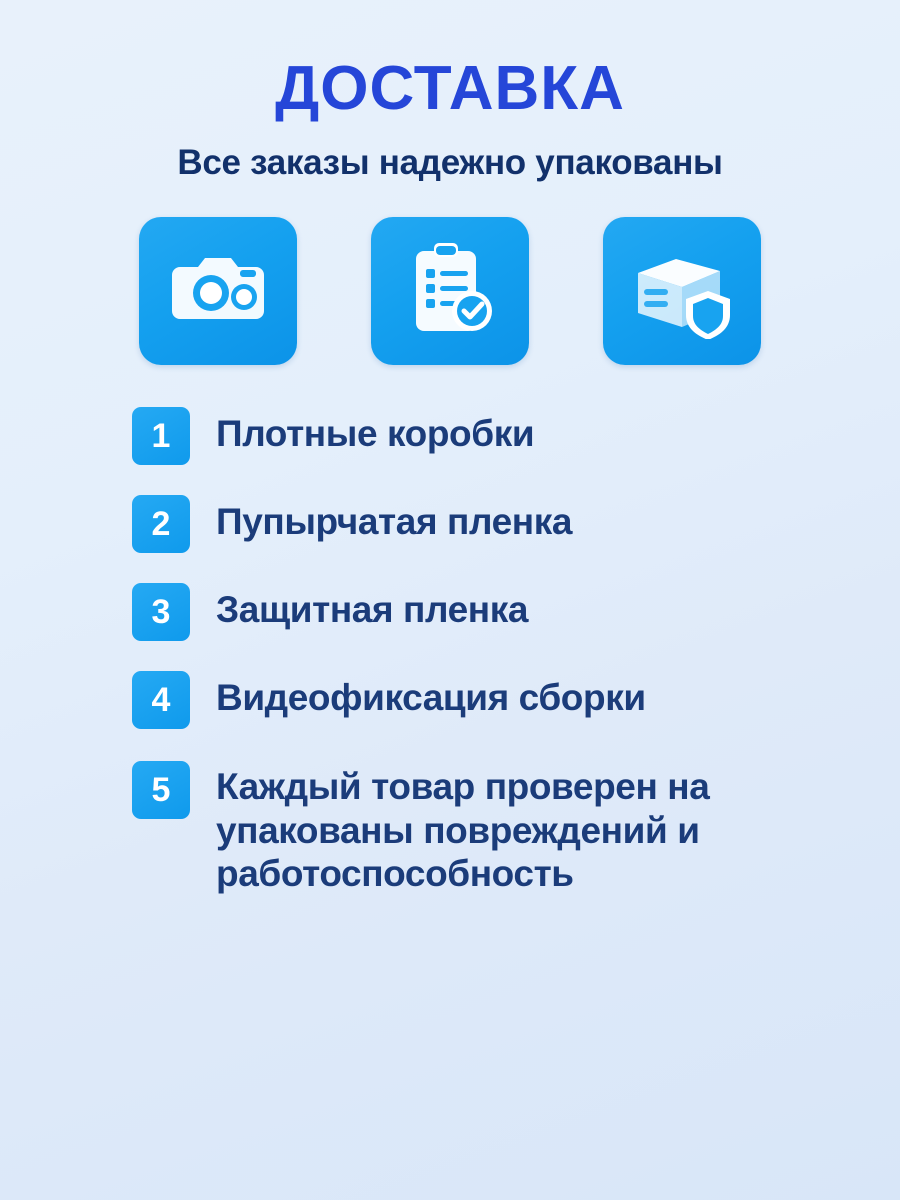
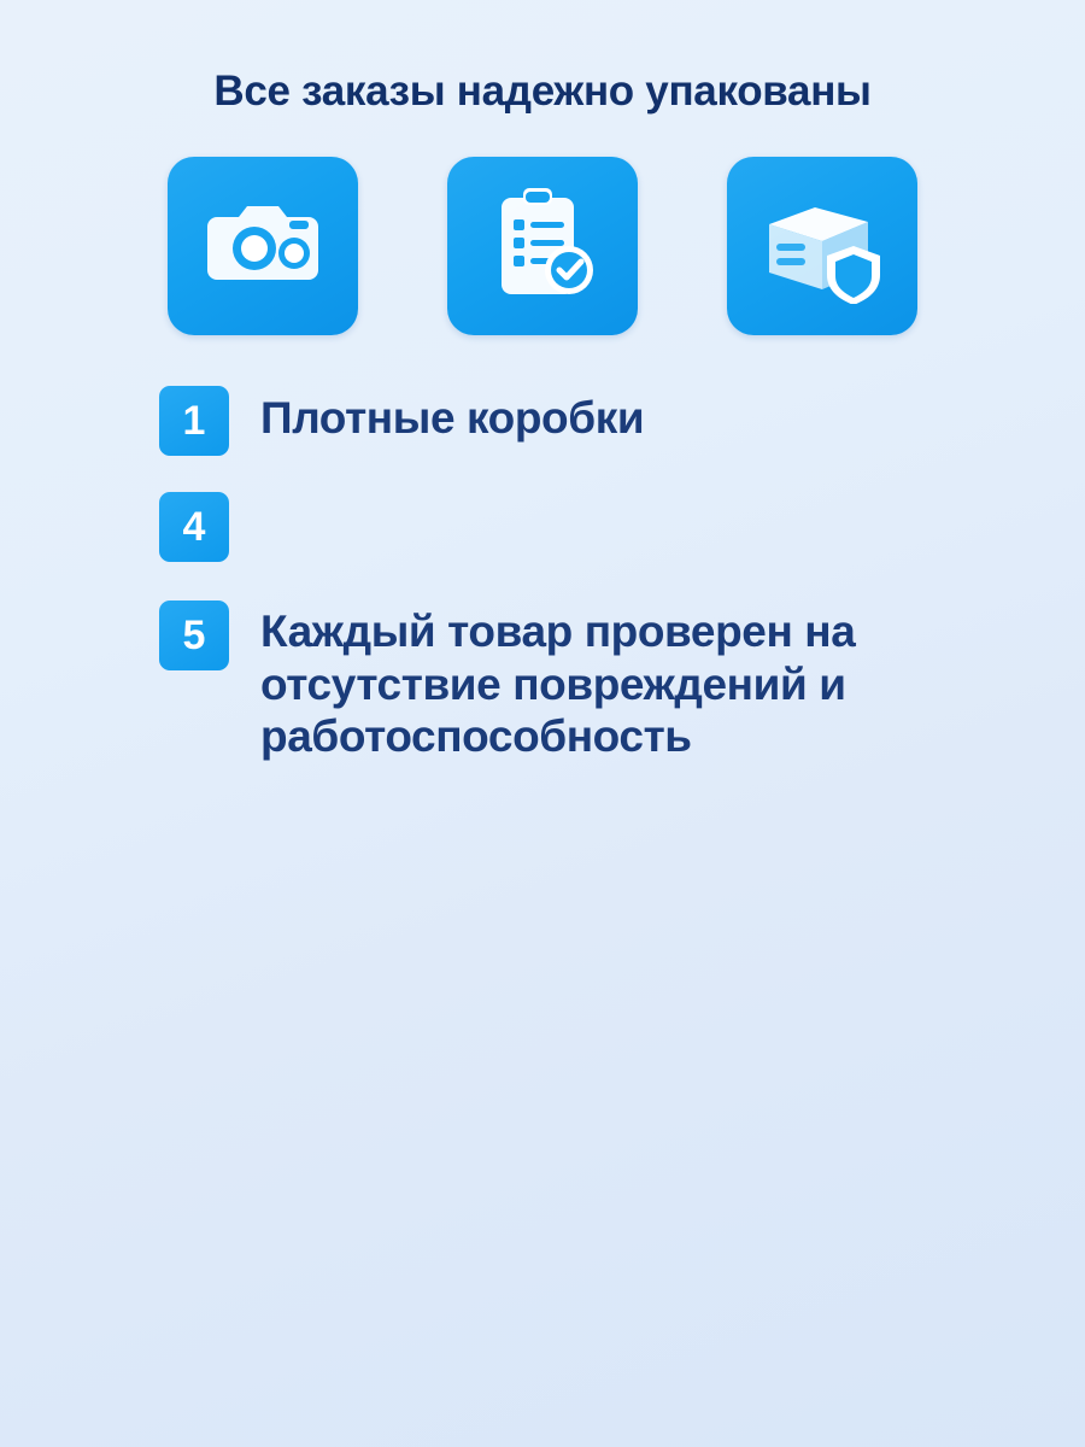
- ДОСТАВКА
  Все заказы надежно упакованы
  1
  Плотные коробки
- 2
- Пупырчатая пленка
- 3
- Защитная пленка
  4
- Видеофиксация сборки
  5
- Каждый товар проверен на упакованы повреждений и работоспособность
+ Каждый товар проверен на отсутствие повреждений и работоспособность
